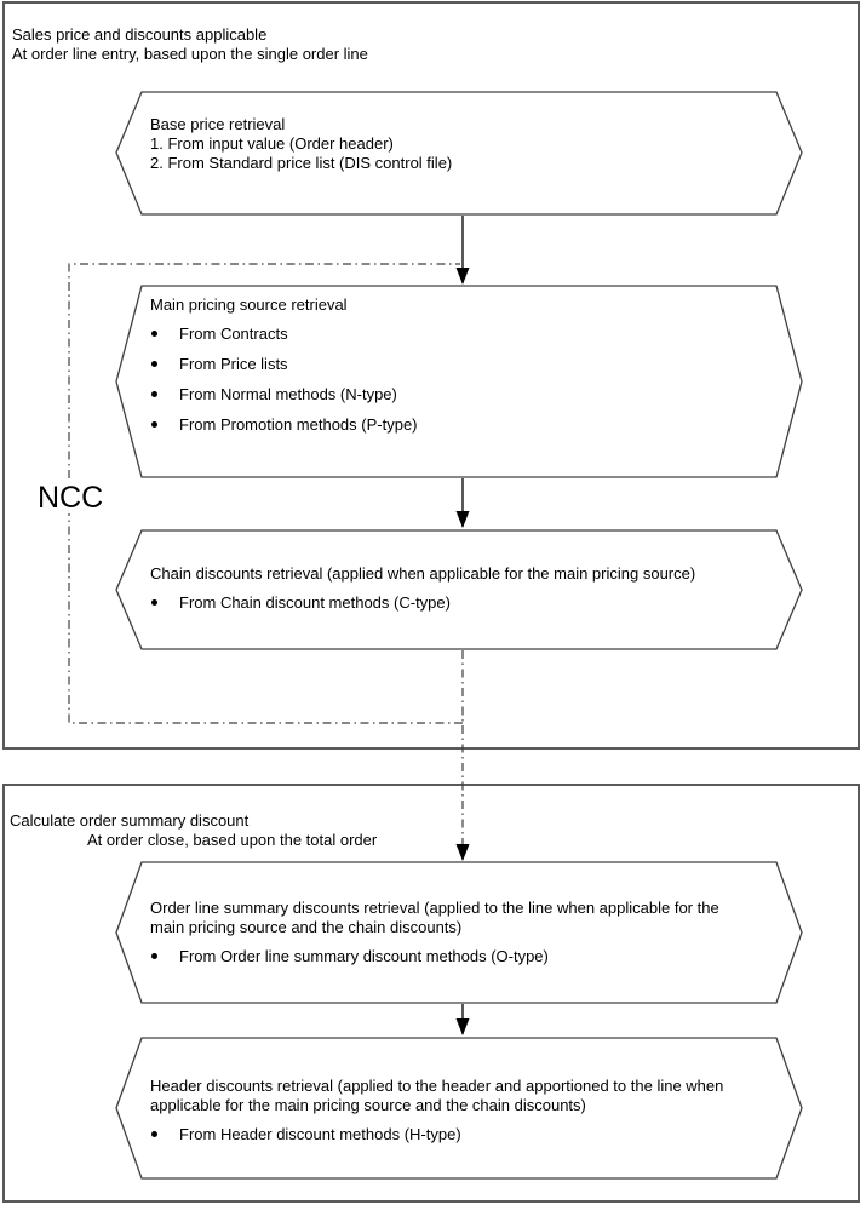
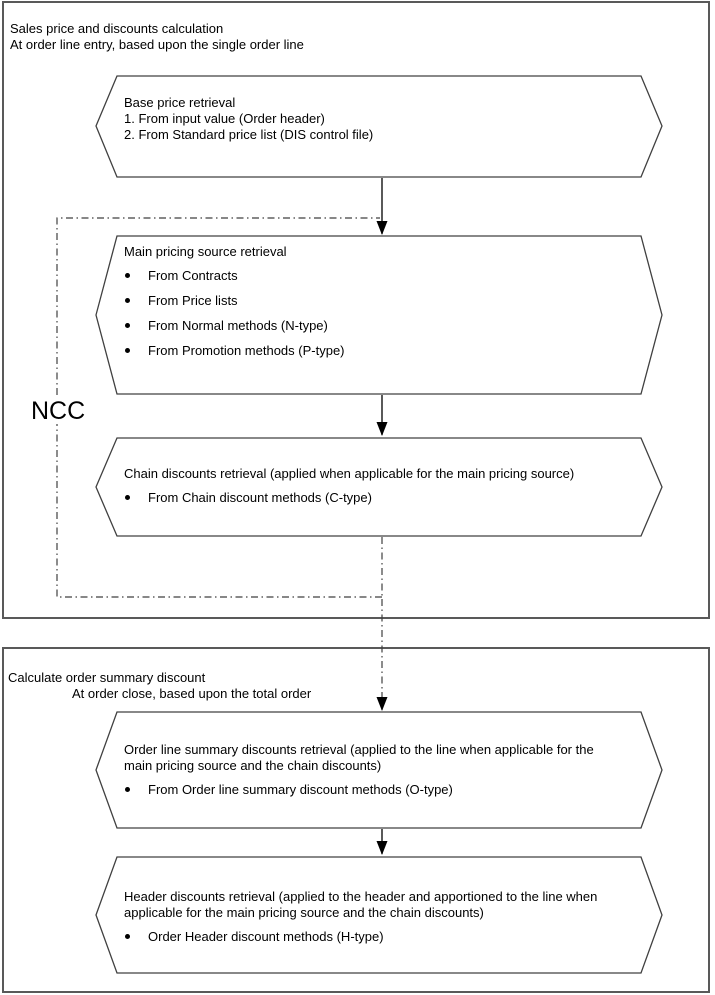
- Sales price and discounts applicable
+ Sales price and discounts calculation
  At order line entry, based upon the single order line
  NCC
  Base price retrieval
  1. From input value (Order header)
  2. From Standard price list (DIS control file)
  Main pricing source retrieval
  From Contracts
  From Price lists
  From Normal methods (N-type)
  From Promotion methods (P-type)
  Chain discounts retrieval (applied when applicable for the main pricing source)
  From Chain discount methods (C-type)
  Calculate order summary discount
  At order close, based upon the total order
  Order line summary discounts retrieval (applied to the line when applicable for the
  main pricing source and the chain discounts)
  From Order line summary discount methods (O-type)
  Header discounts retrieval (applied to the header and apportioned to the line when
  applicable for the main pricing source and the chain discounts)
- From Header discount methods (H-type)
+ Order Header discount methods (H-type)
